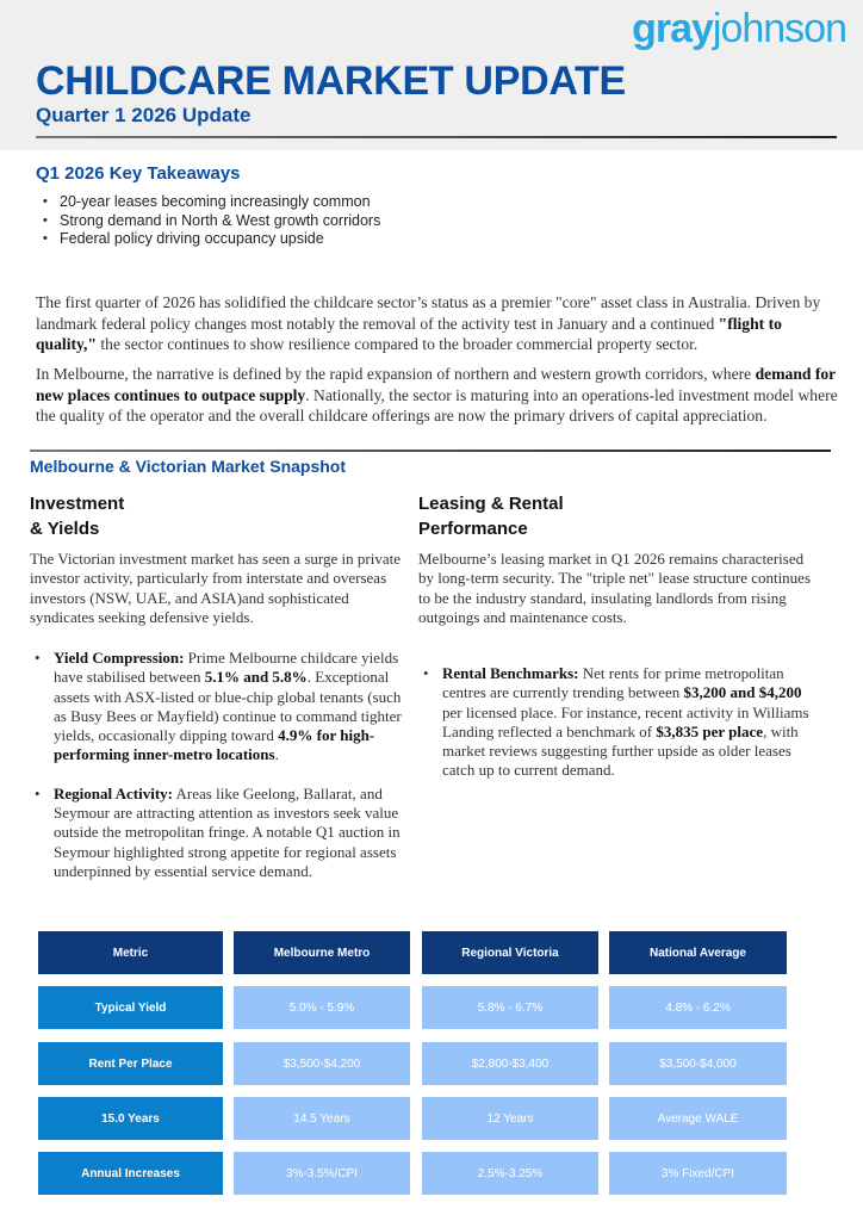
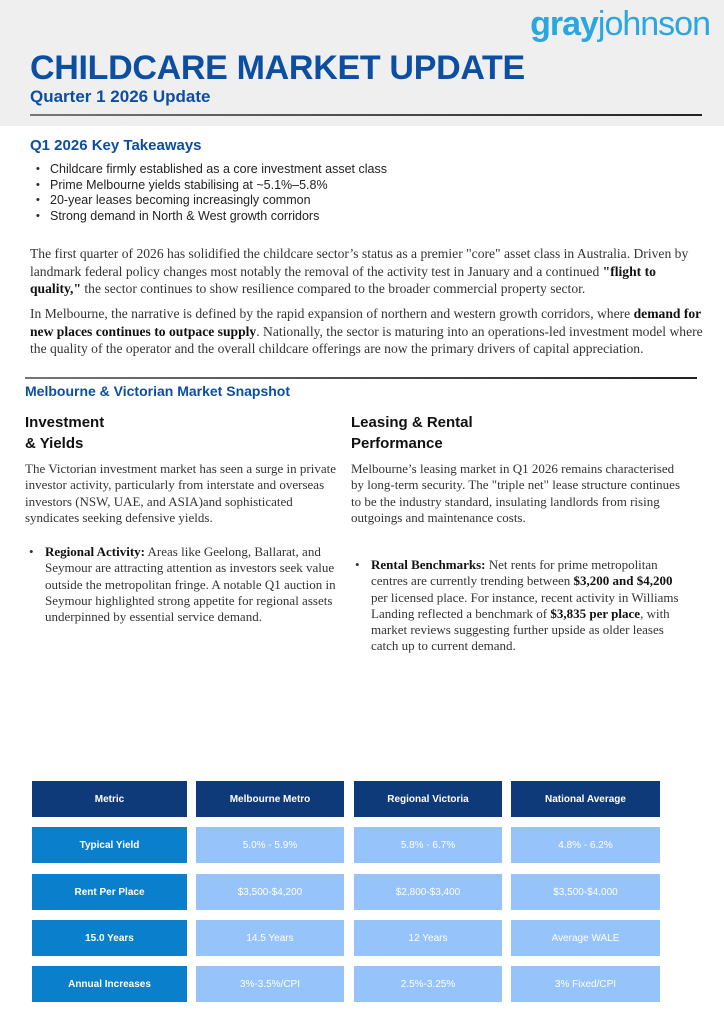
  grayjohnson
  CHILDCARE MARKET UPDATE
  Quarter 1 2026 Update
  Q1 2026 Key Takeaways
+ Childcare firmly established as a core investment asset class
+ Prime Melbourne yields stabilising at ~5.1%–5.8%
  20-year leases becoming increasingly common
  Strong demand in North & West growth corridors
- Federal policy driving occupancy upside
  The first quarter of 2026 has solidified the childcare sector’s status as a premier "core" asset class in Australia. Driven by landmark federal policy changes most notably the removal of the activity test in January and a continued "flight to quality," the sector continues to show resilience compared to the broader commercial property sector.
  In Melbourne, the narrative is defined by the rapid expansion of northern and western growth corridors, where demand for new places continues to outpace supply. Nationally, the sector is maturing into an operations-led investment model where the quality of the operator and the overall childcare offerings are now the primary drivers of capital appreciation.
  Melbourne & Victorian Market Snapshot
  Investment
  & Yields
  The Victorian investment market has seen a surge in private investor activity, particularly from interstate and overseas investors (NSW, UAE, and ASIA)and sophisticated syndicates seeking defensive yields.
- Yield Compression: Prime Melbourne childcare yields have stabilised between 5.1% and 5.8%. Exceptional assets with ASX-listed or blue-chip global tenants (such as Busy Bees or Mayfield) continue to command tighter yields, occasionally dipping toward 4.9% for high-performing inner-metro locations.
  Regional Activity: Areas like Geelong, Ballarat, and Seymour are attracting attention as investors seek value outside the metropolitan fringe. A notable Q1 auction in Seymour highlighted strong appetite for regional assets underpinned by essential service demand.
  Leasing & Rental
  Performance
  Melbourne’s leasing market in Q1 2026 remains characterised by long-term security. The "triple net" lease structure continues to be the industry standard, insulating landlords from rising outgoings and maintenance costs.
  Rental Benchmarks: Net rents for prime metropolitan centres are currently trending between $3,200 and $4,200 per licensed place. For instance, recent activity in Williams Landing reflected a benchmark of $3,835 per place, with market reviews suggesting further upside as older leases catch up to current demand.
  Metric
  Melbourne Metro
  Regional Victoria
  National Average
  Typical Yield
  5.0% - 5.9%
  5.8% - 6.7%
  4.8% - 6.2%
  Rent Per Place
  $3,500-$4,200
  $2,800-$3,400
  $3,500-$4,000
  15.0 Years
  14.5 Years
  12 Years
  Average WALE
  Annual Increases
  3%-3.5%/CPI
  2.5%-3.25%
  3% Fixed/CPI
